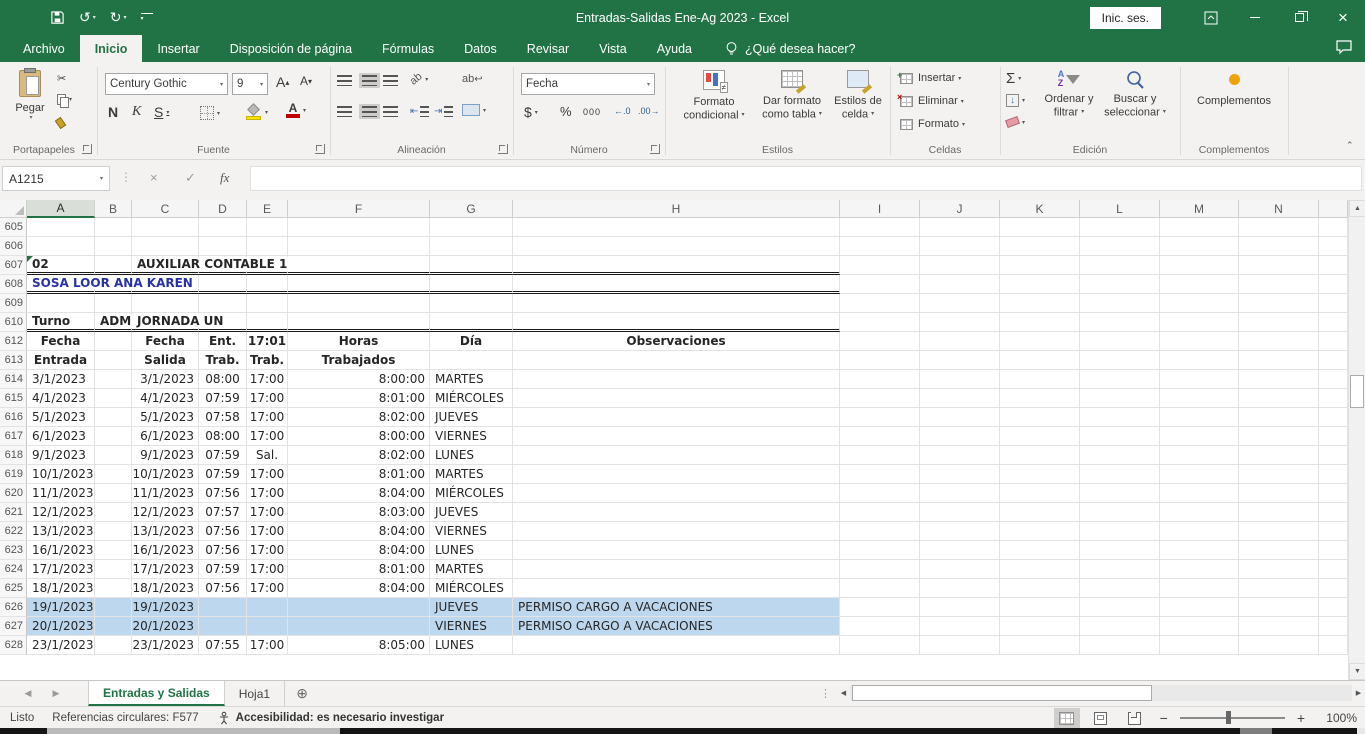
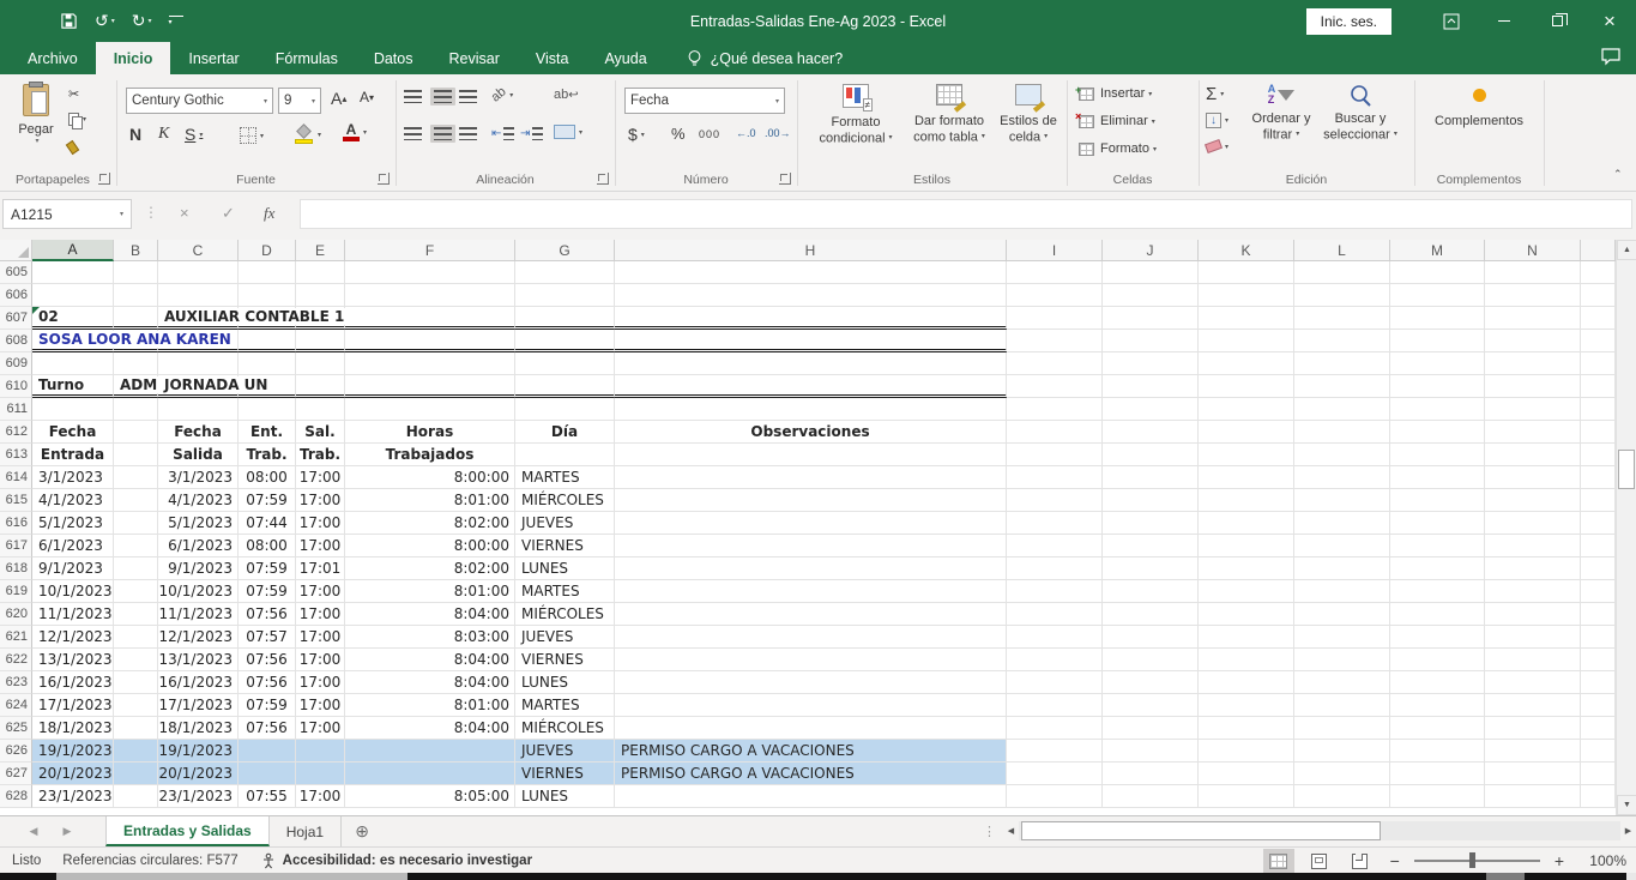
  ↺
  ↻
  Entradas-Salidas Ene-Ag 2023 - Excel
  Inic. ses.
  ×
  Archivo
  Inicio
  Insertar
- Disposición de página
  Fórmulas
  Datos
  Revisar
  Vista
  Ayuda
  ¿Qué desea hacer?
  Pegar
  ✂
  Portapapeles
  Century Gothic
  9
  A
  ▴
  A
  ▾
  N
  K
  S
  A
  Fuente
  ab↩
  ⇤
  ⇥
  Alineación
  Fecha
  $
  %
  000
  ←.0
  .00→
  Número
  ≠
  Formato condicional
  Dar formato como tabla
  Estilos de celda
  Estilos
  +
  Insertar
  ×
  Eliminar
  Formato
  Celdas
  Σ
  ↓
  A
  Z
  Ordenar y filtrar
  Buscar y seleccionar
  Edición
  Complementos
  Complementos
  ⌃
  A1215
  ⋮
  ×
  ✓
  fx
  A
  B
  C
  D
  E
  F
  G
  H
  I
  J
  K
  L
  M
  N
  605
  606
  607
  02
  AUXILIAR CONTABLE 1
  608
  SOSA LOOR ANA KAREN
  609
  610
  Turno
  ADM
  JORNADA UN
+ 611
  612
  Fecha
  Fecha
  Ent.
- 17:01
+ Sal.
  Horas
  Día
  Observaciones
  613
  Entrada
  Salida
  Trab.
  Trab.
  Trabajados
  614
  3/1/2023
  3/1/2023
  08:00
  17:00
  8:00:00
  MARTES
  615
  4/1/2023
  4/1/2023
  07:59
  17:00
  8:01:00
  MIÉRCOLES
  616
  5/1/2023
  5/1/2023
- 07:58
+ 07:44
  17:00
  8:02:00
  JUEVES
  617
  6/1/2023
  6/1/2023
  08:00
  17:00
  8:00:00
  VIERNES
  618
  9/1/2023
  9/1/2023
  07:59
- Sal.
+ 17:01
  8:02:00
  LUNES
  619
  10/1/2023
  10/1/2023
  07:59
  17:00
  8:01:00
  MARTES
  620
  11/1/2023
  11/1/2023
  07:56
  17:00
  8:04:00
  MIÉRCOLES
  621
  12/1/2023
  12/1/2023
  07:57
  17:00
  8:03:00
  JUEVES
  622
  13/1/2023
  13/1/2023
  07:56
  17:00
  8:04:00
  VIERNES
  623
  16/1/2023
  16/1/2023
  07:56
  17:00
  8:04:00
  LUNES
  624
  17/1/2023
  17/1/2023
  07:59
  17:00
  8:01:00
  MARTES
  625
  18/1/2023
  18/1/2023
  07:56
  17:00
  8:04:00
  MIÉRCOLES
  626
  19/1/2023
  19/1/2023
  JUEVES
  PERMISO CARGO A VACACIONES
  627
  20/1/2023
  20/1/2023
  VIERNES
  PERMISO CARGO A VACACIONES
  628
  23/1/2023
  23/1/2023
  07:55
  17:00
  8:05:00
  LUNES
  ◀
  ▶
  Entradas y Salidas
  Hoja1
  ⊕
  ⋮
  Listo
  Referencias circulares: F577
  Accesibilidad: es necesario investigar
  −
  +
  100%
